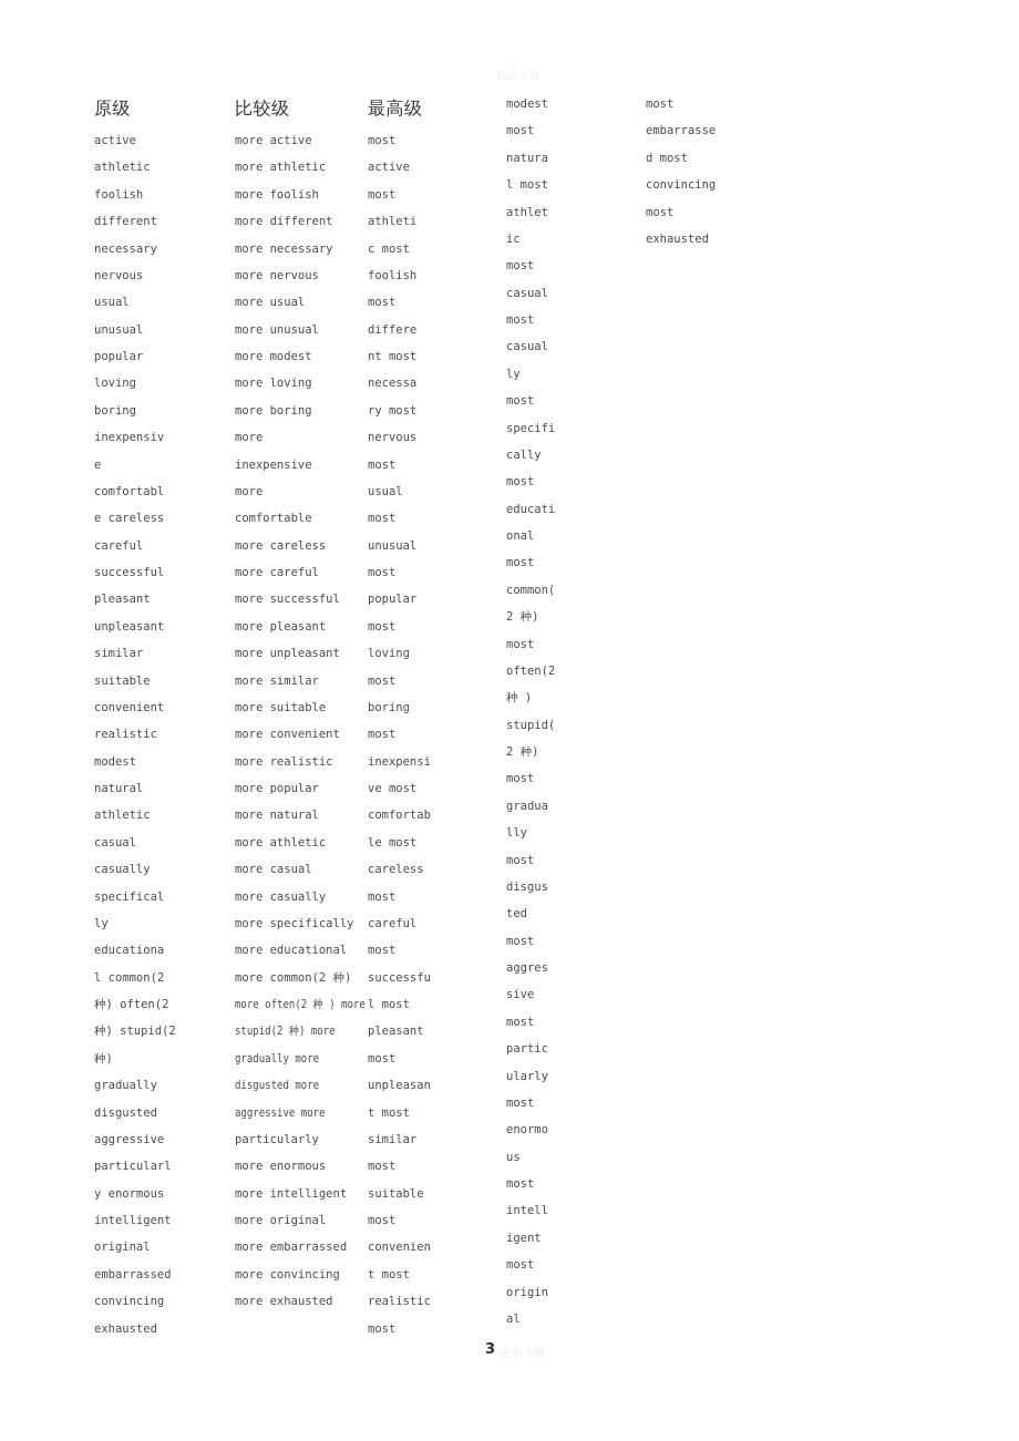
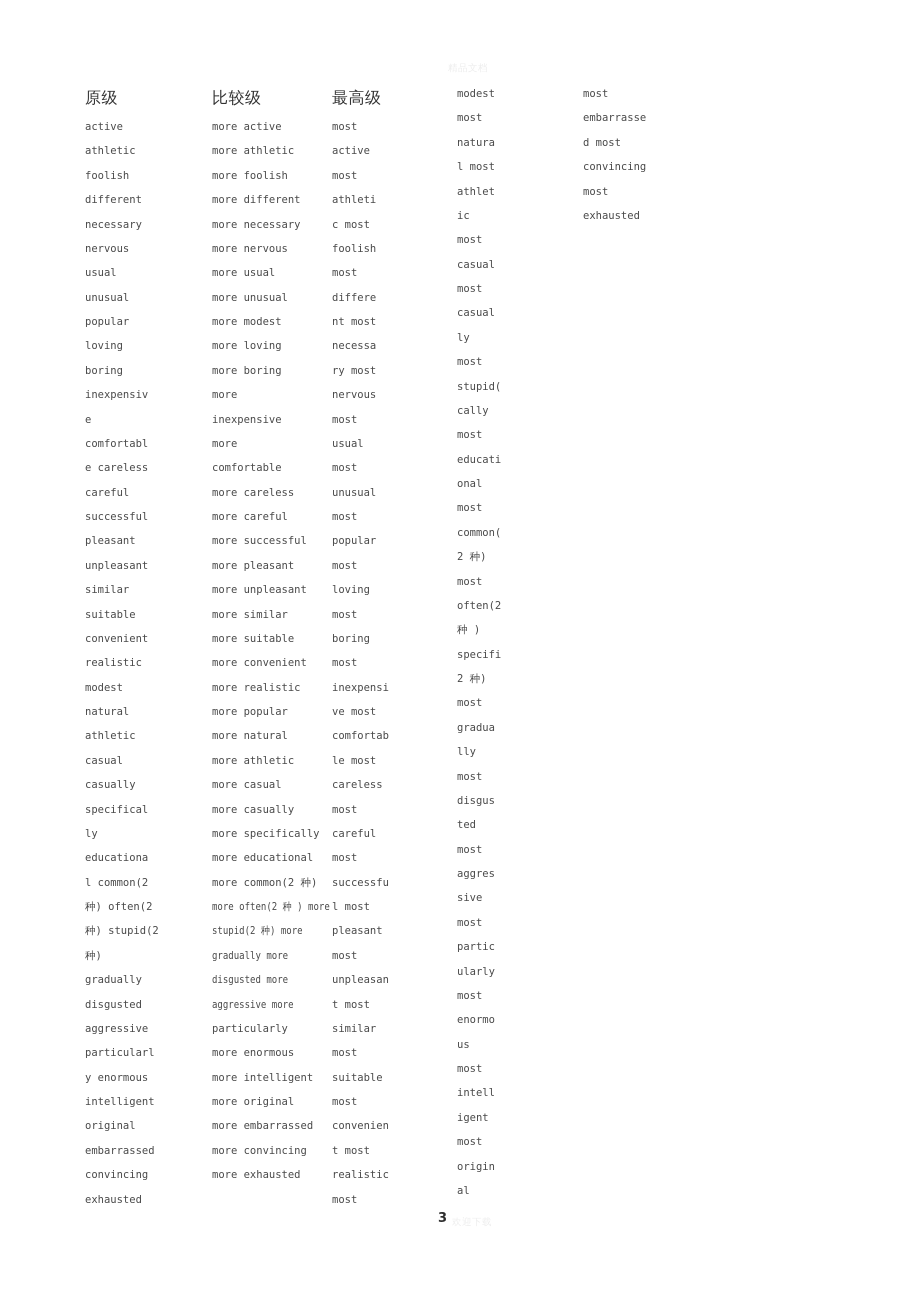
  原级
  比较级
  最高级
  active
  athletic
  foolish
  different
  necessary
  nervous
  usual
  unusual
  popular
  loving
  boring
  inexpensiv
  e
  comfortabl
  e careless
  careful
  successful
  pleasant
  unpleasant
  similar
  suitable
  convenient
  realistic
  modest
  natural
  athletic
  casual
  casually
  specifical
  ly
  educationa
  l common(2
  种) often(2
  种) stupid(2
  种)
  gradually
  disgusted
  aggressive
  particularl
  y enormous
  intelligent
  original
  embarrassed
  convincing
  exhausted
  more active
  more athletic
  more foolish
  more different
  more necessary
  more nervous
  more usual
  more unusual
  more modest
  more loving
  more boring
  more
  inexpensive
  more
  comfortable
  more careless
  more careful
  more successful
  more pleasant
  more unpleasant
  more similar
  more suitable
  more convenient
  more realistic
  more popular
  more natural
  more athletic
  more casual
  more casually
  more specifically
  more educational
  more common(2 种)
  more often(2 种 ) more
  stupid(2 种) more
  gradually more
  disgusted more
  aggressive more
  particularly
  more enormous
  more intelligent
  more original
  more embarrassed
  more convincing
  more exhausted
  most
  active
  most
  athleti
  c most
  foolish
  most
  differe
  nt most
  necessa
  ry most
  nervous
  most
  usual
  most
  unusual
  most
  popular
  most
  loving
  most
  boring
  most
  inexpensi
  ve most
  comfortab
  le most
  careless
  most
  careful
  most
  successfu
  l most
  pleasant
  most
  unpleasan
  t most
  similar
  most
  suitable
  most
  convenien
  t most
  realistic
  most
  modest
  most
  natura
  l most
  athlet
  ic
  most
  casual
  most
  casual
  ly
  most
- specifi
+ stupid(
  cally
  most
  educati
  onal
  most
  common(
  2 种)
  most
  often(2
  种 )
- stupid(
+ specifi
  2 种)
  most
  gradua
  lly
  most
  disgus
  ted
  most
  aggres
  sive
  most
  partic
  ularly
  most
  enormo
  us
  most
  intell
  igent
  most
  origin
  al
  most
  embarrasse
  d most
  convincing
  most
  exhausted
  3
